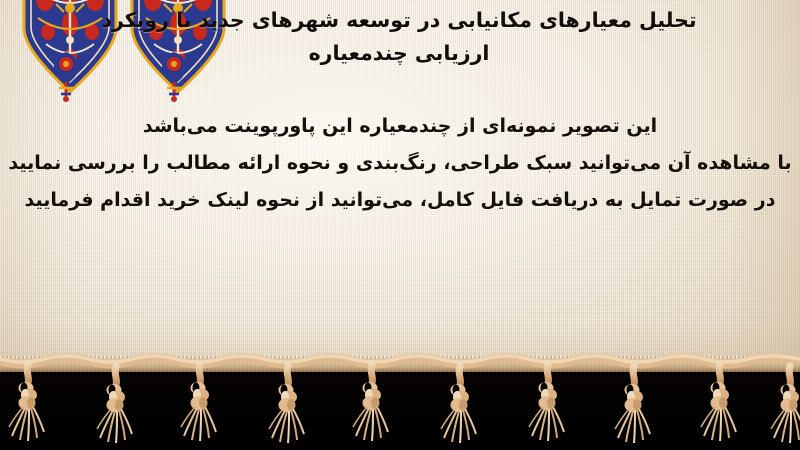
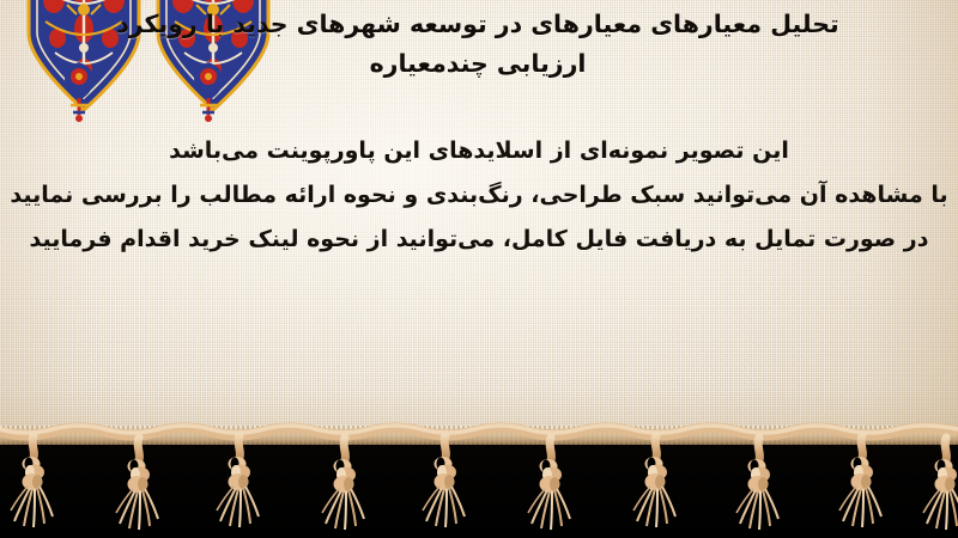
- تحلیل معیارهای مکانیابی در توسعه شهرهای جدید با رویکرد
+ تحلیل معیارهای معیارهای در توسعه شهرهای جدید با رویکرد
  ارزیابی چندمعیاره
- این تصویر نمونه‌ای از چندمعیاره این پاورپوینت می‌باشد
+ این تصویر نمونه‌ای از اسلایدهای این پاورپوینت می‌باشد
  با مشاهده آن می‌توانید سبک طراحی، رنگ‌بندی و نحوه ارائه مطالب را بررسی نمایید
  در صورت تمایل به دریافت فایل کامل، می‌توانید از نحوه لینک خرید اقدام فرمایید
